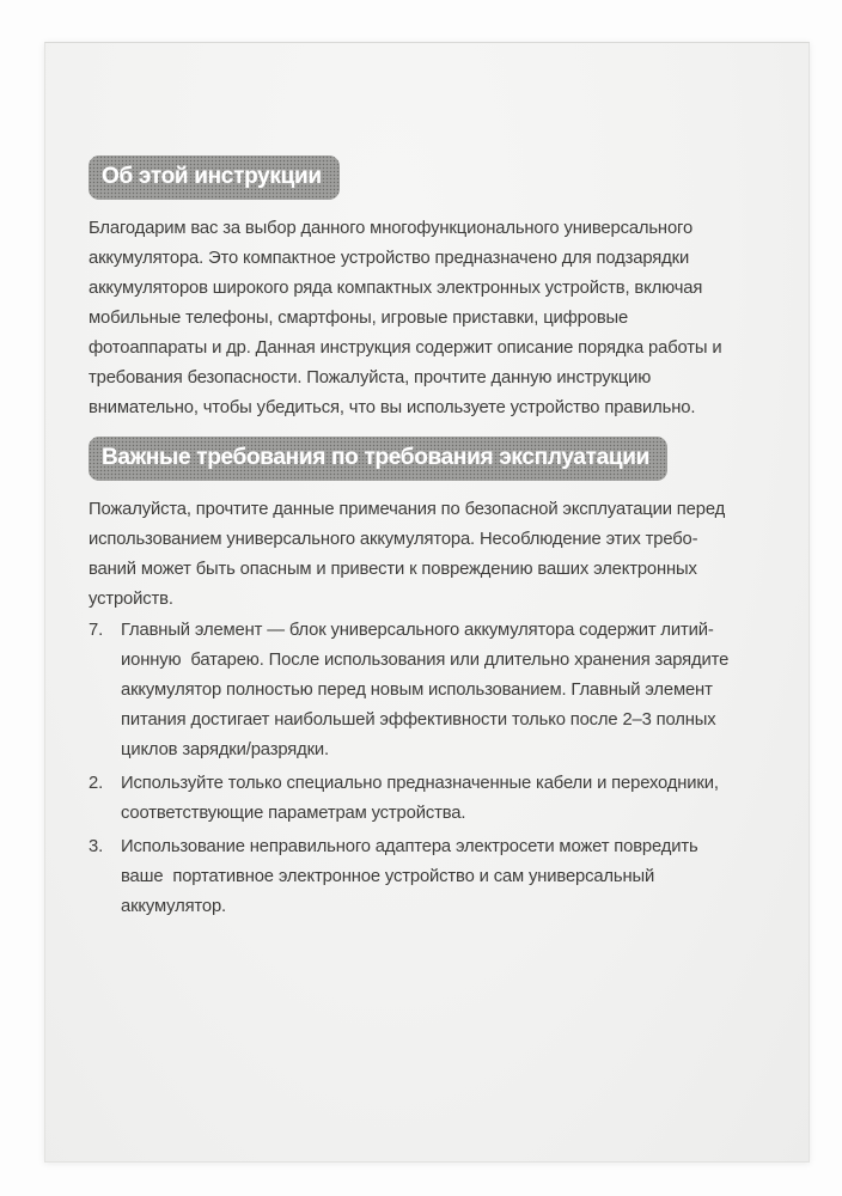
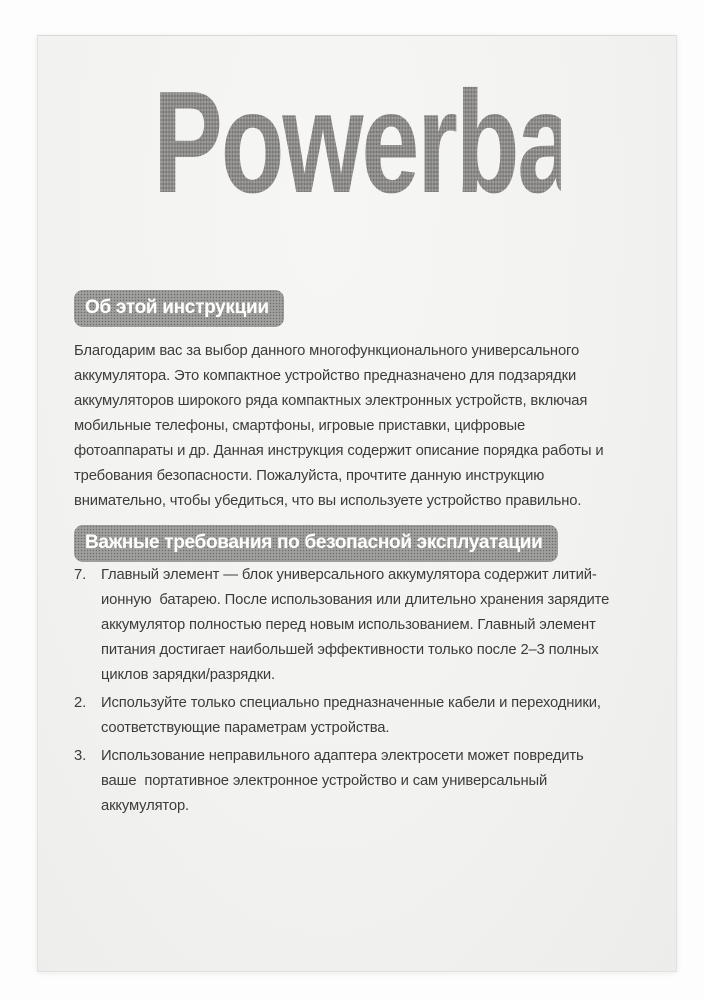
+ Powerbank
  Об этой инструкции
  Благодарим вас за выбор данного многофункционального универсального
  аккумулятора. Это компактное устройство предназначено для подзарядки
  аккумуляторов широкого ряда компактных электронных устройств, включая
  мобильные телефоны, смартфоны, игровые приставки, цифровые
  фотоаппараты и др. Данная инструкция содержит описание порядка работы и
  требования безопасности. Пожалуйста, прочтите данную инструкцию
  внимательно, чтобы убедиться, что вы используете устройство правильно.
- Важные требования по требования эксплуатации
+ Важные требования по безопасной эксплуатации
- Пожалуйста, прочтите данные примечания по безопасной эксплуатации перед
- использованием универсального аккумулятора. Несоблюдение этих требо-
- ваний может быть опасным и привести к повреждению ваших электронных
- устройств.
  7.
  Главный элемент — блок универсального аккумулятора содержит литий-
  ионную батарею. После использования или длительно хранения зарядите
  аккумулятор полностью перед новым использованием. Главный элемент
  питания достигает наибольшей эффективности только после 2–3 полных
  циклов зарядки/разрядки.
  2.
  Используйте только специально предназначенные кабели и переходники,
  соответствующие параметрам устройства.
  3.
  Использование неправильного адаптера электросети может повредить
  ваше портативное электронное устройство и сам универсальный
  аккумулятор.
